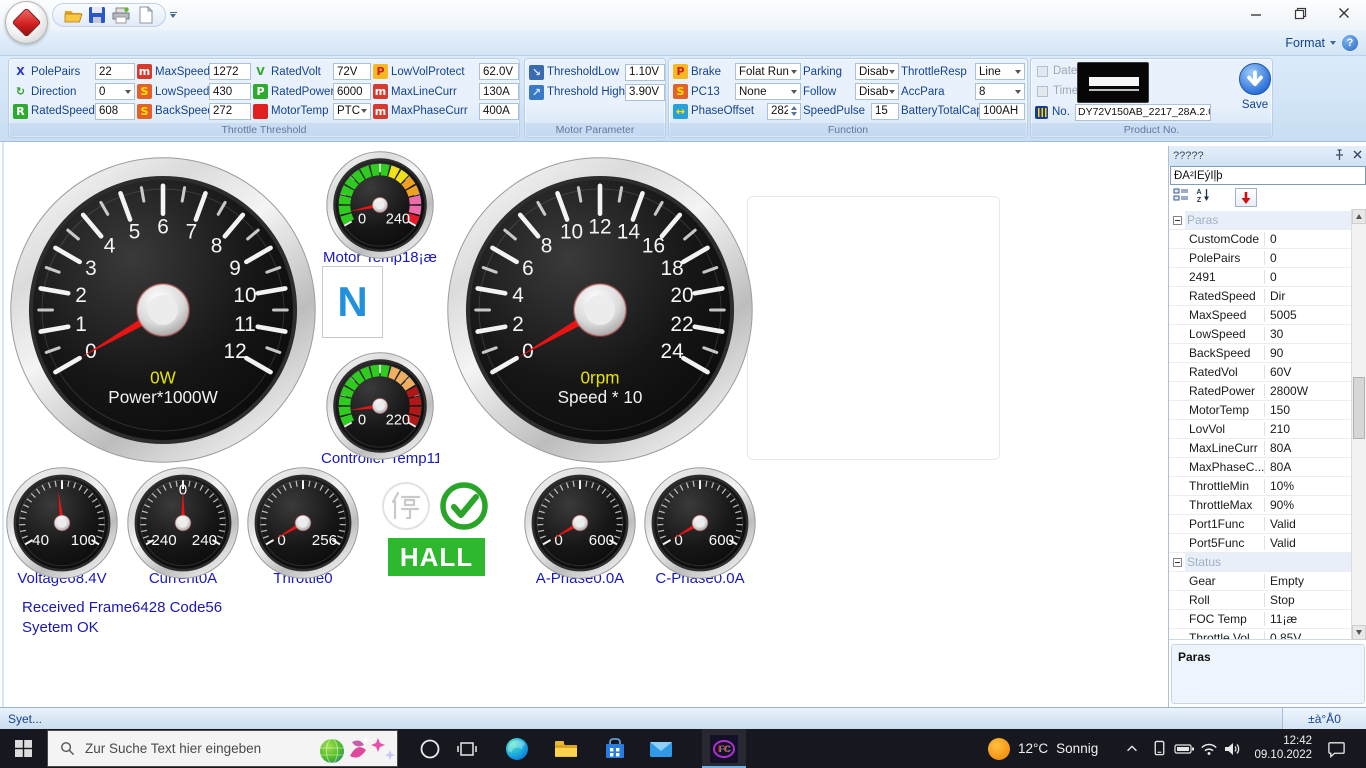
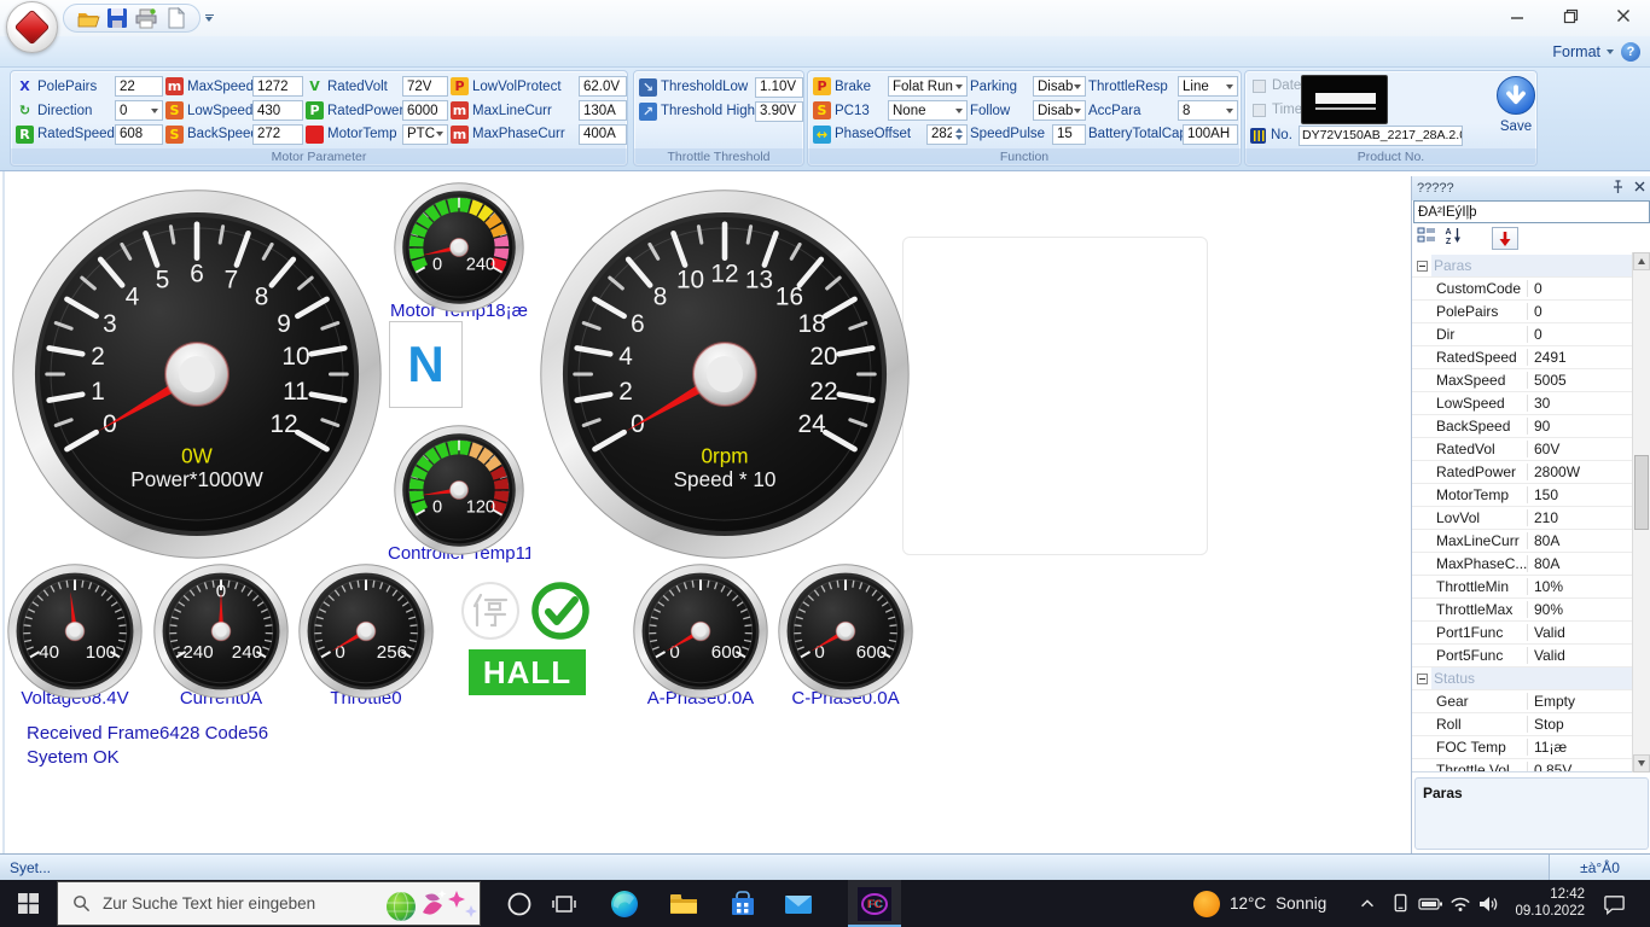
  Format
  ?
  X
  PolePairs
  22
  ↻
  Direction
  0
  R
  RatedSpeed
  608
  m
  MaxSpeed
  1272
  S
  LowSpeed
  430
  S
  BackSpee
  272
  V
  RatedVolt
  72V
  P
  RatedPowe
  6000
  MotorTemp
  PTC
  P
  LowVolProtect
  62.0V
  m
  MaxLineCurr
  130A
  m
  MaxPhaseCurr
  400A
- Throttle Threshold
+ Motor Parameter
  ↘
  ThresholdLow
  1.10V
  ↗
  Threshold High
  3.90V
- Motor Parameter
+ Throttle Threshold
  P
  Brake
  Folat Run
  S
  PC13
  None
  ↔
  PhaseOffset
  282
  Parking
  Disab
  Follow
  Disab
  SpeedPulse
  15
  ThrottleResp
  Line
  AccPara
  8
  BatteryTotalCa
  100AH
  Function
  Date
  Time
  No.
  DY72V150AB_2217_28A.2.
  Save
  Product No.
  Motorp18¡æ
  Control Temp11
  Voltag68.4V
  Currnt0A
  Thrtle0
  A-Phae0.0A
  C-Phae0.0A
  N
  HALL
  Received Frame6428 Code56
  Syetem OK
  ?????
  ÐÂ²ÎÊýÎļþ
  Paras
  CustomCode
  0
  PolePairs
  0
- 2491
+ Dir
  0
  RatedSpeed
- Dir
+ 2491
  MaxSpeed
  5005
  LowSpeed
  30
  BackSpeed
  90
  RatedVol
  60V
  RatedPower
  2800W
  MotorTemp
  150
  LovVol
  210
  MaxLineCurr
  80A
  MaxPhaseC...
  80A
  ThrottleMin
  10%
  ThrottleMax
  90%
  Port1Func
  Valid
  Port5Func
  Valid
  Status
  Gear
  Empty
  Roll
  Stop
  FOC Temp
  11¡æ
  Throttle Vol
  0.85V
  Paras
  Syet...
  ±à°Å0
  Zur Suche Text hier eingeben
  FC
  12°C
  Sonnig
  12:42
  09.10.2022
  1
  2
  3
  4
  5
  6
  7
  8
  9
  10
  11
  12
  0W
  Power*1000W
  2
  4
  6
  8
  10
  12
- 14
+ 13
  16
  18
  20
  22
  24
  0rpm
  Speed * 10
  0
  240
  0
- 220
+ 120
  40
  100
  -240
  240
  0
  0
  256
  0
  600
  0
  600
